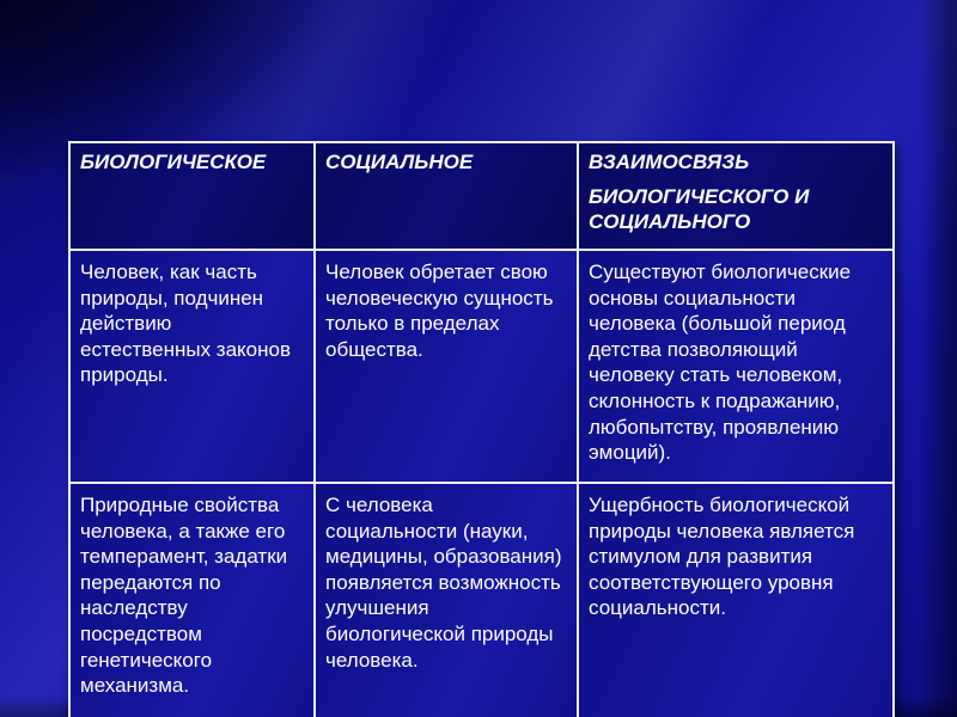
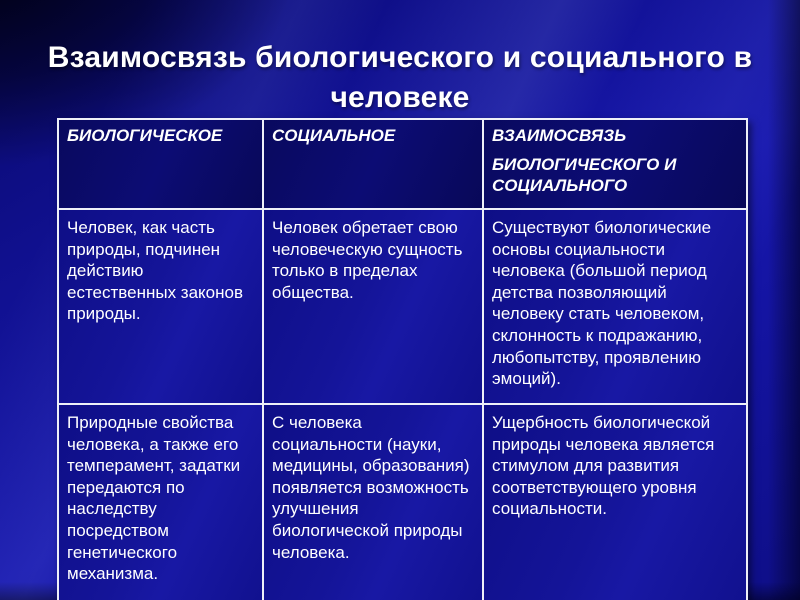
+ Взаимосвязь биологического и социального в человеке
  БИОЛОГИЧЕСКОЕ	СОЦИАЛЬНОЕ	ВЗАИМОСВЯЗЬ БИОЛОГИЧЕСКОГО И СОЦИАЛЬНОГО
  Человек, как часть природы, подчинен действию естественных законов природы.	Человек обретает свою человеческую сущность только в пределах общества.	Существуют биологические основы социальности человека (большой период детства позволяющий человеку стать человеком, склонность к подражанию, любопытству, проявлению эмоций).
  Природные свойства человека, а также его темперамент, задатки передаются по наследству посредством генетического механизма.	С человека социальности (науки, медицины, образования) появляется возможность улучшения биологической природы человека.	Ущербность биологической природы человека является стимулом для развития соответствующего уровня социальности.
